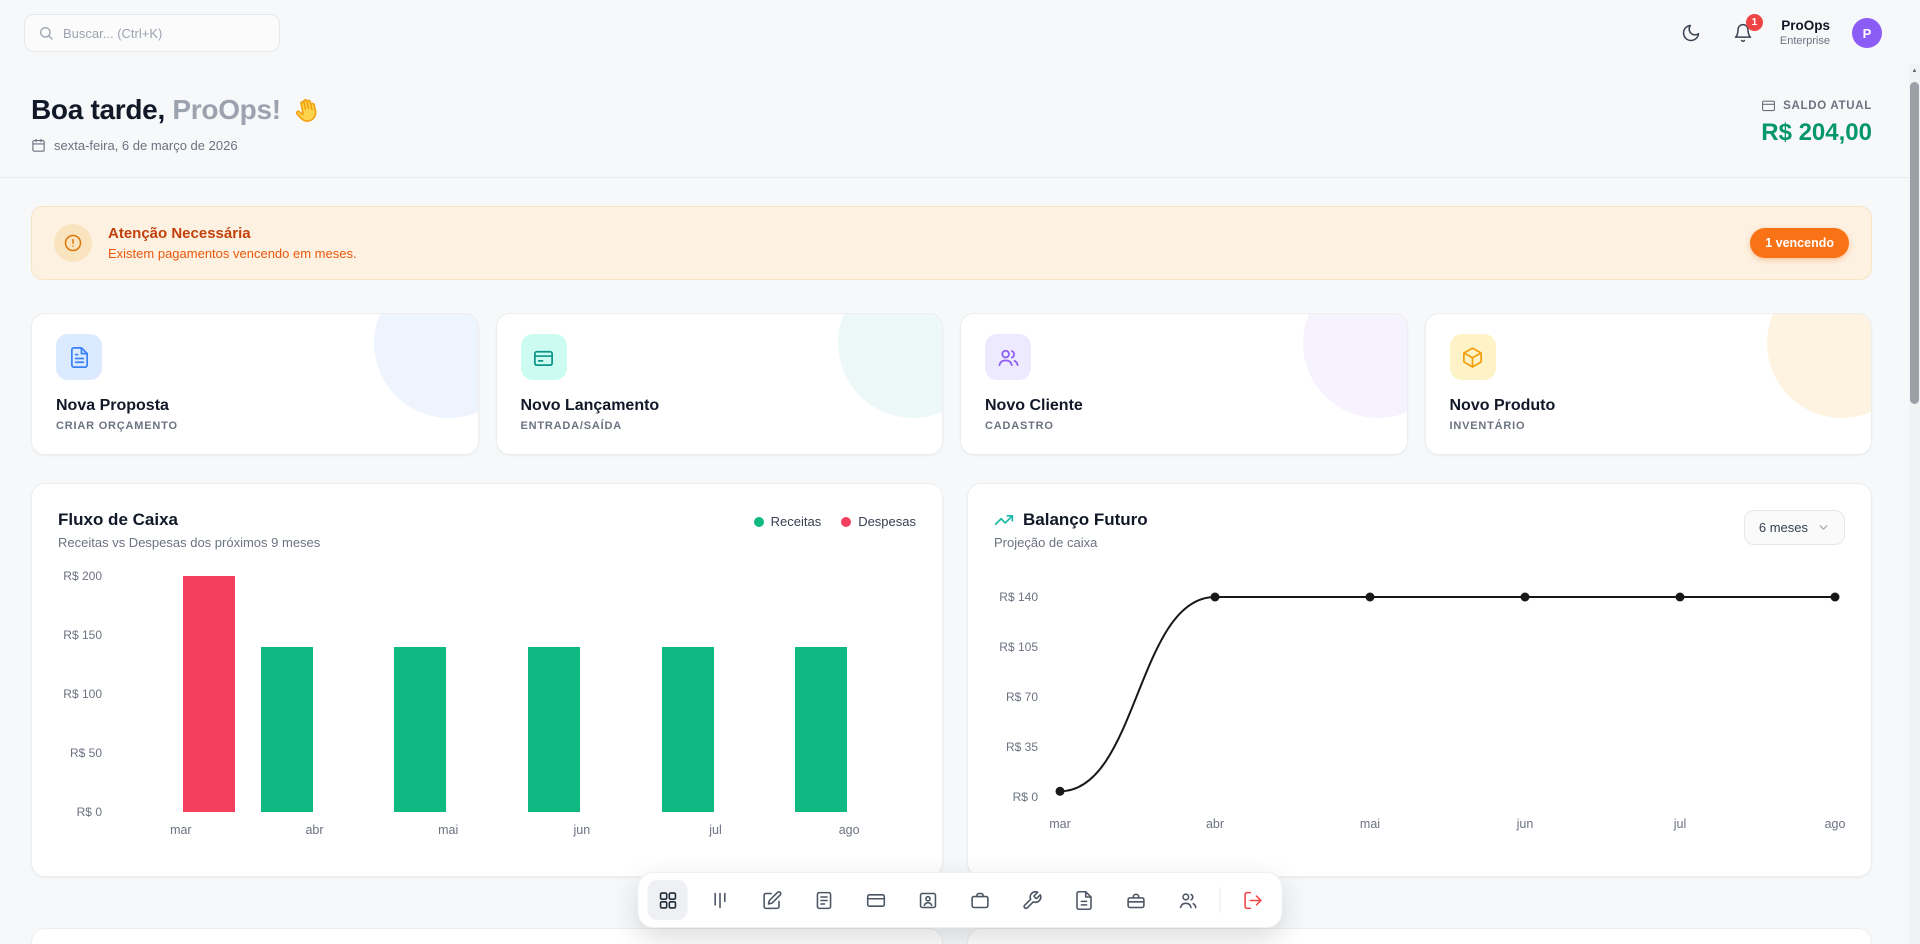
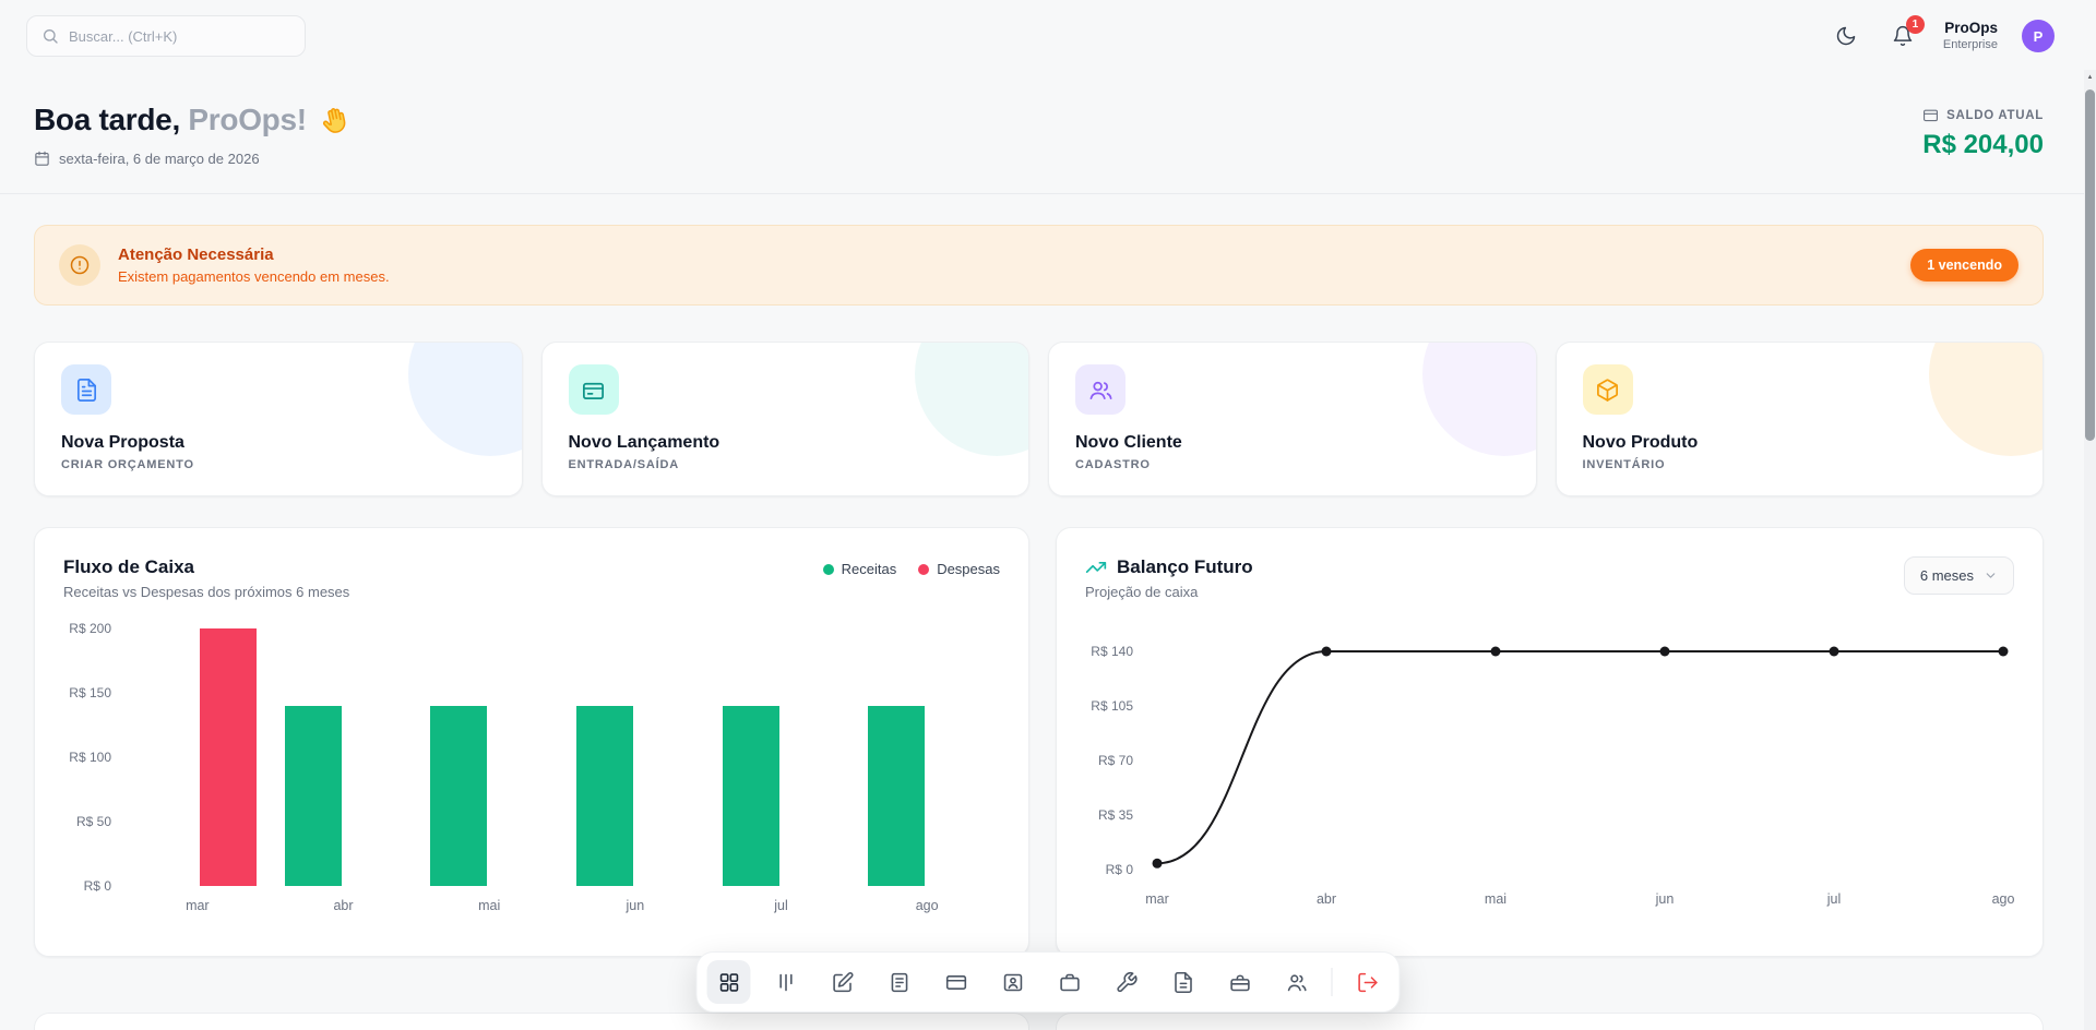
  Buscar... (Ctrl+K)
  1
  ProOps
  Enterprise
  P
  Boa tarde, ProOps!
  sexta-feira, 6 de março de 2026
  SALDO ATUAL
  R$ 204,00
  Atenção Necessária
  Existem pagamentos vencendo em meses.
  1 vencendo
  Nova Proposta
  CRIAR ORÇAMENTO
  Novo Lançamento
  ENTRADA/SAÍDA
  Novo Cliente
  CADASTRO
  Novo Produto
  INVENTÁRIO
  Fluxo de Caixa
- Receitas vs Despesas dos próximos 9 meses
+ Receitas vs Despesas dos próximos 6 meses
  Receitas
  Despesas
  R$ 200
  R$ 150
  R$ 100
  R$ 50
  R$ 0
  mar
  abr
  mai
  jun
  jul
  ago
  Balanço Futuro
  Projeção de caixa
  6 meses
  R$ 140
  R$ 105
  R$ 70
  R$ 35
  R$ 0
  mar
  abr
  mai
  jun
  jul
  ago
